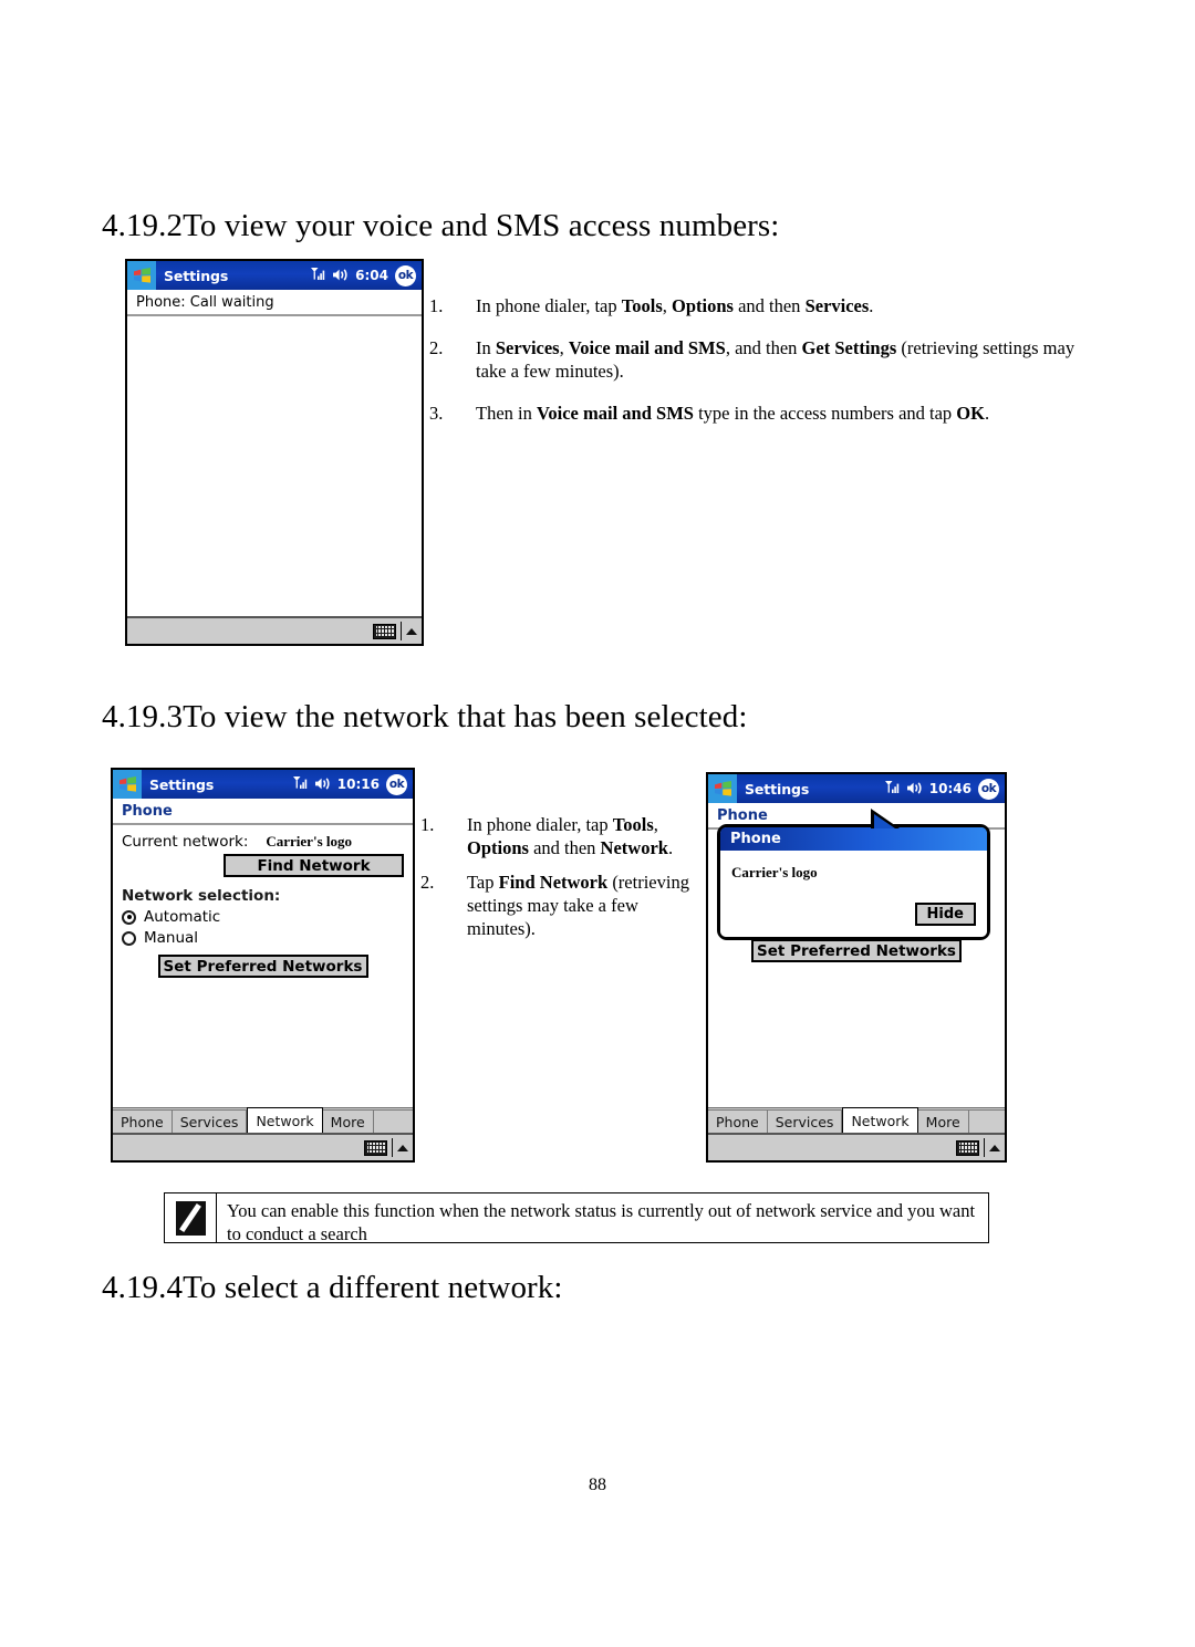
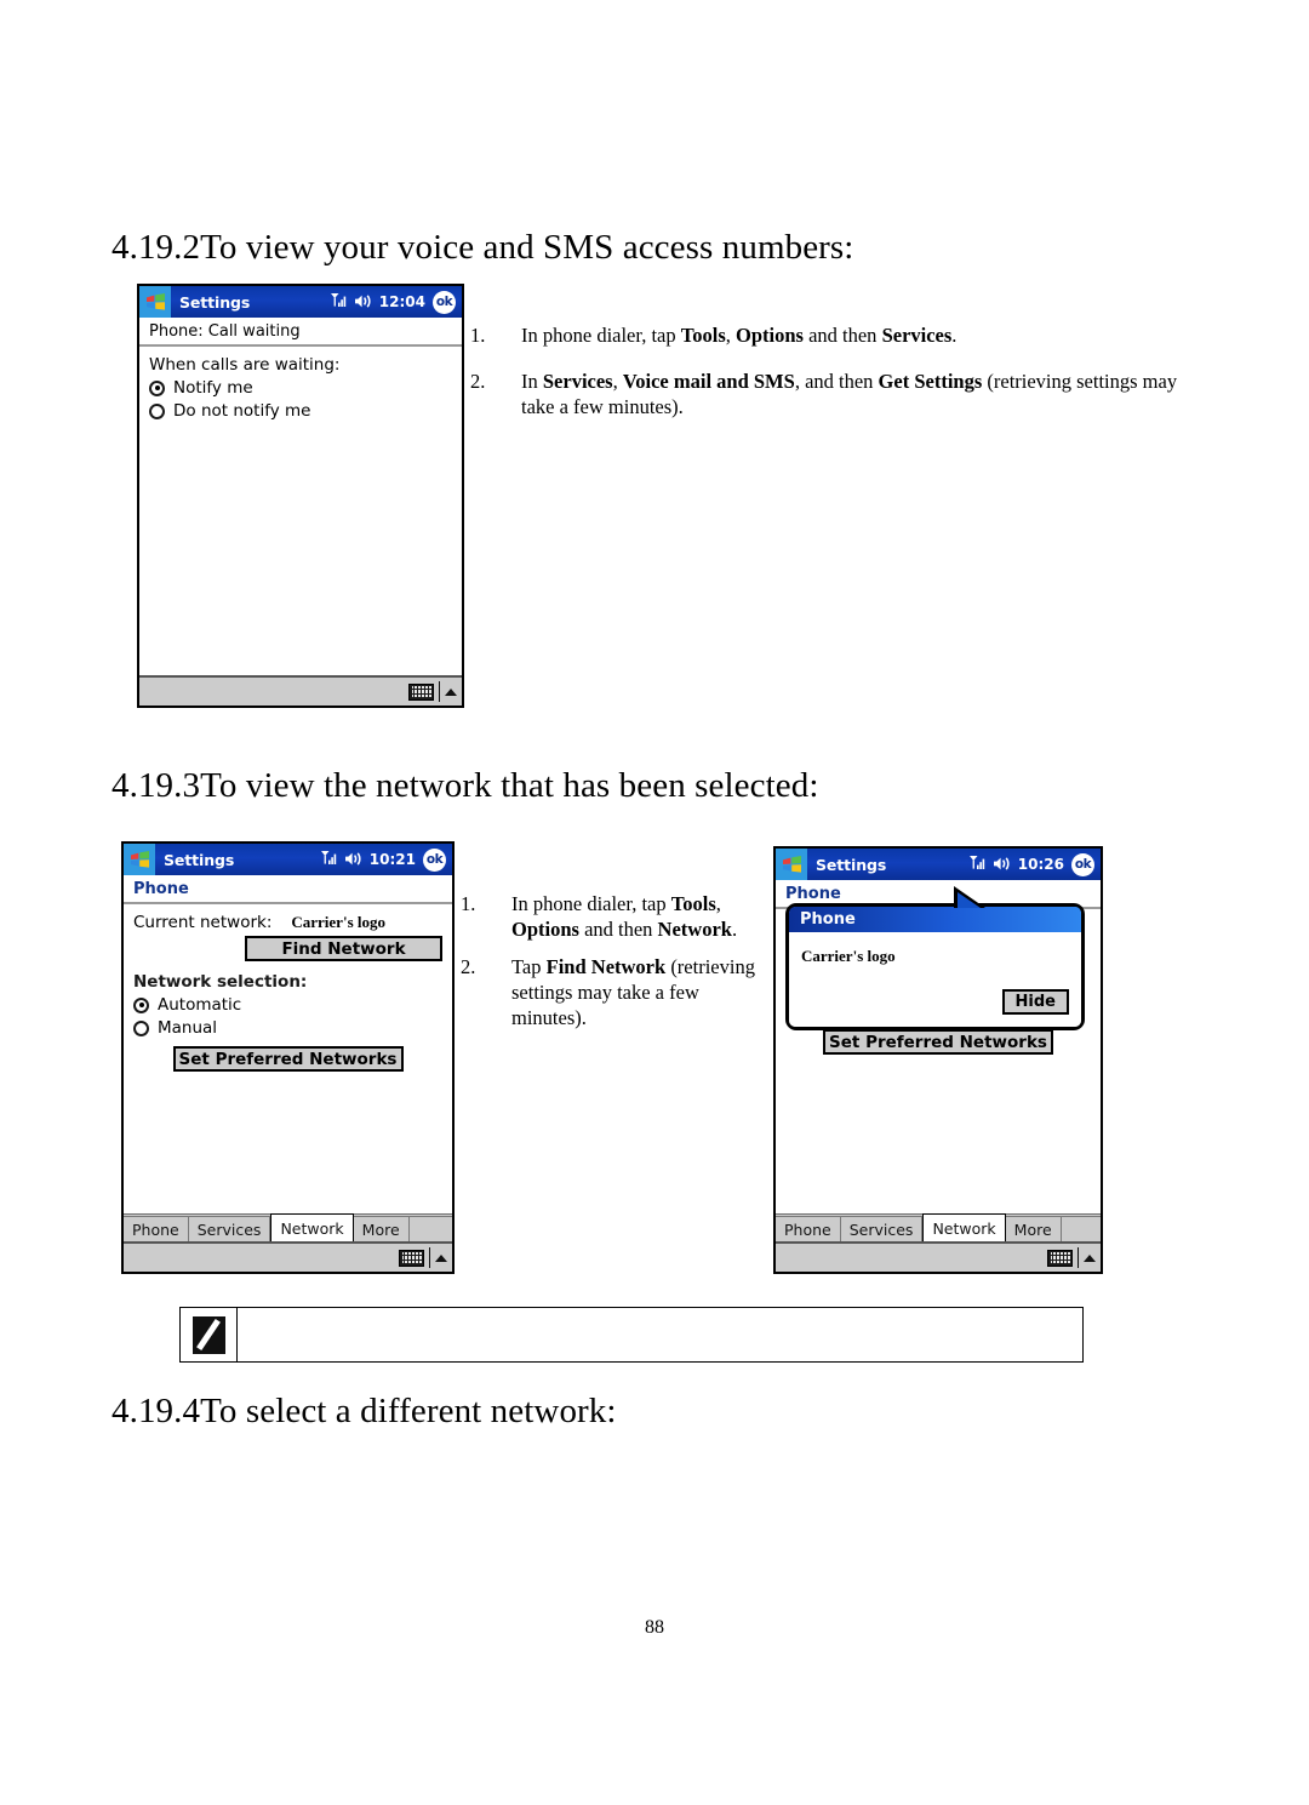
  4.19.2To view your voice and SMS access numbers:
  Settings
- 6:04
+ 12:04
  ok
  Phone: Call waiting
+ When calls are waiting:
+ Notify me
+ Do not notify me
  1.
  In phone dialer, tap Tools, Options and then Services.
  2.
  In Services, Voice mail and SMS, and then Get Settings (retrieving settings may take a few minutes).
- 3.
- Then in Voice mail and SMS type in the access numbers and tap OK.
  4.19.3To view the network that has been selected:
  Settings
- 10:16
+ 10:21
  ok
  Phone
  Current network:
  Carrier's logo
  Find Network
  Network selection:
  Automatic
  Manual
  Set Preferred Networks
  Phone
  Services
  Network
  More
  1.
  In phone dialer, tap Tools, Options and then Network.
  2.
  Tap Find Network (retrieving settings may take a few minutes).
  Settings
- 10:46
+ 10:26
  ok
  Phone
  Set Preferred Networks
  Phone
  Carrier's logo
  Hide
  Phone
  Services
  Network
  More
- You can enable this function when the network status is currently out of network service and you want to conduct a search
  4.19.4To select a different network:
  88
